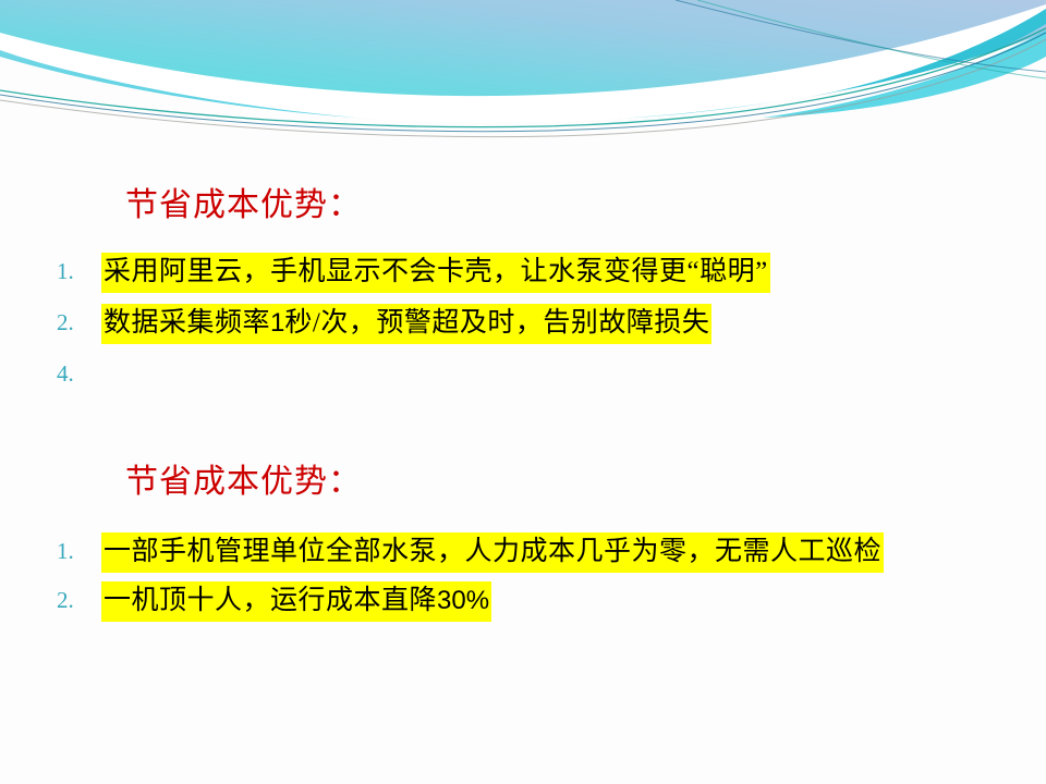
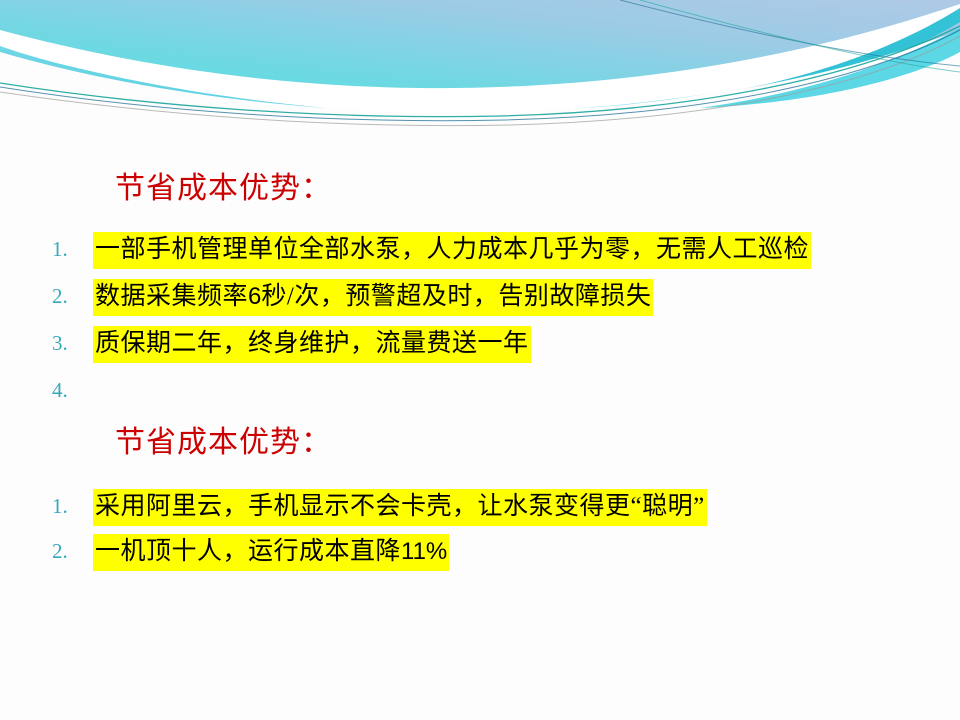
  节省成本优势：
  1.
- 采用阿里云，手机显示不会卡壳，让水泵变得更“聪明”
+ 一部手机管理单位全部水泵，人力成本几乎为零，无需人工巡检
  2.
- 数据采集频率1秒/次，预警超及时，告别故障损失
+ 数据采集频率6秒/次，预警超及时，告别故障损失
+ 3.
+ 质保期二年，终身维护，流量费送一年
  4.
  节省成本优势：
  1.
- 一部手机管理单位全部水泵，人力成本几乎为零，无需人工巡检
+ 采用阿里云，手机显示不会卡壳，让水泵变得更“聪明”
  2.
- 一机顶十人，运行成本直降30%
+ 一机顶十人，运行成本直降11%
